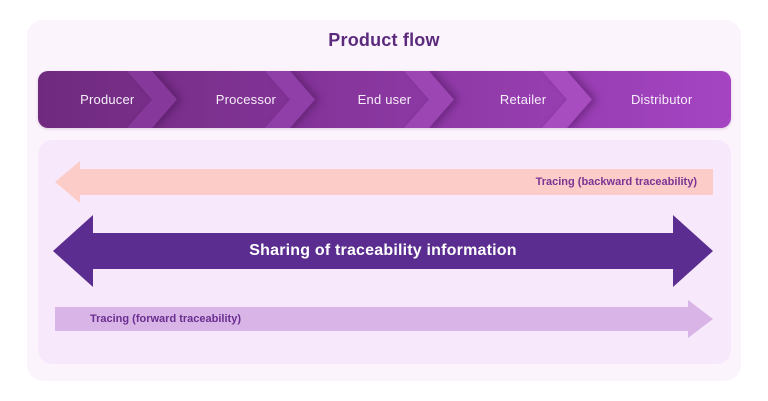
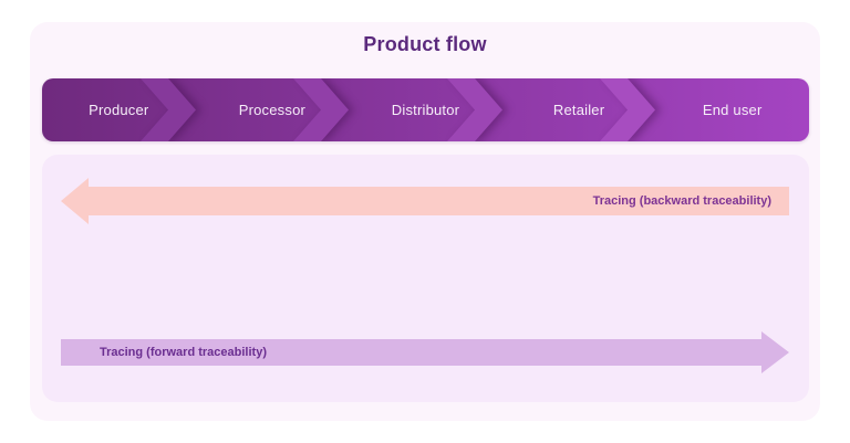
  Product flow
  Producer
  Processor
- End user
+ Distributor
  Retailer
- Distributor
+ End user
  Tracing (backward traceability)
- Sharing of traceability information
  Tracing (forward traceability)
